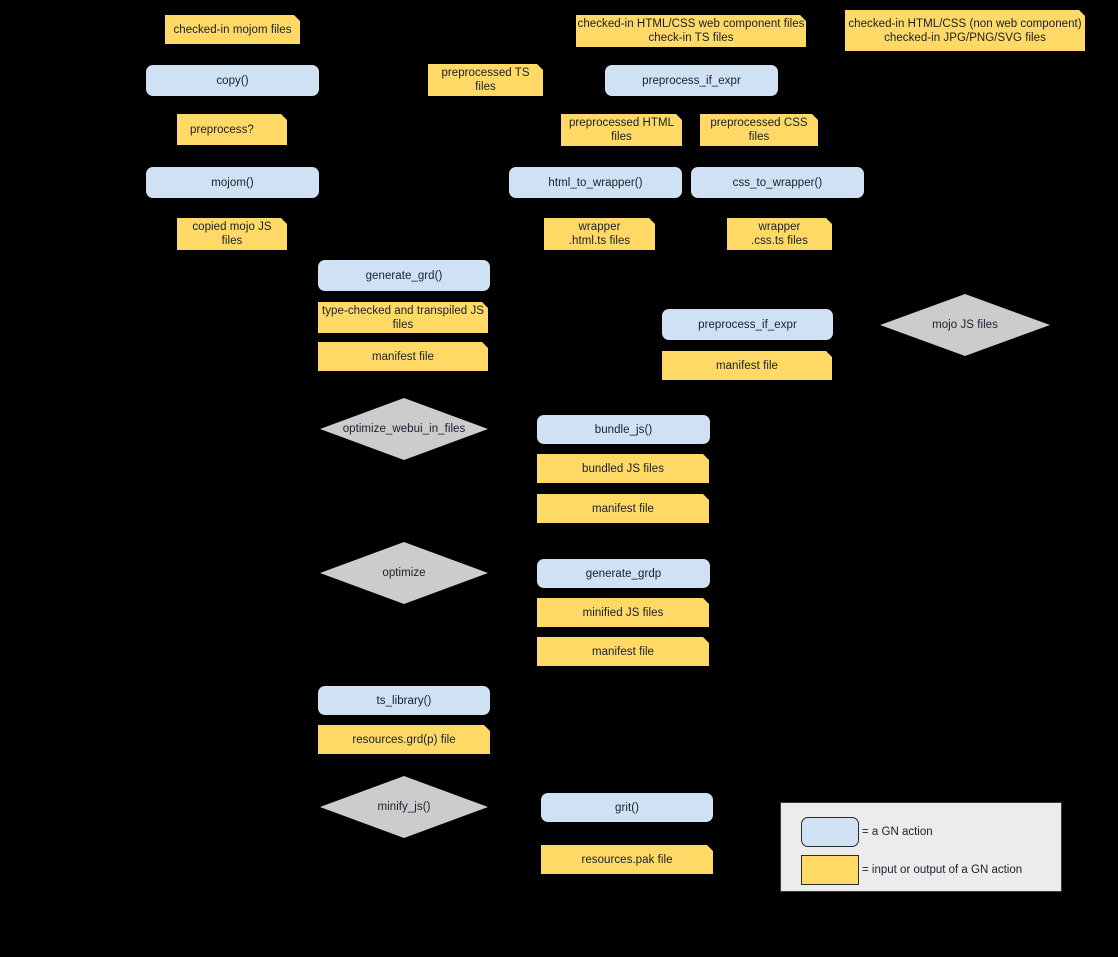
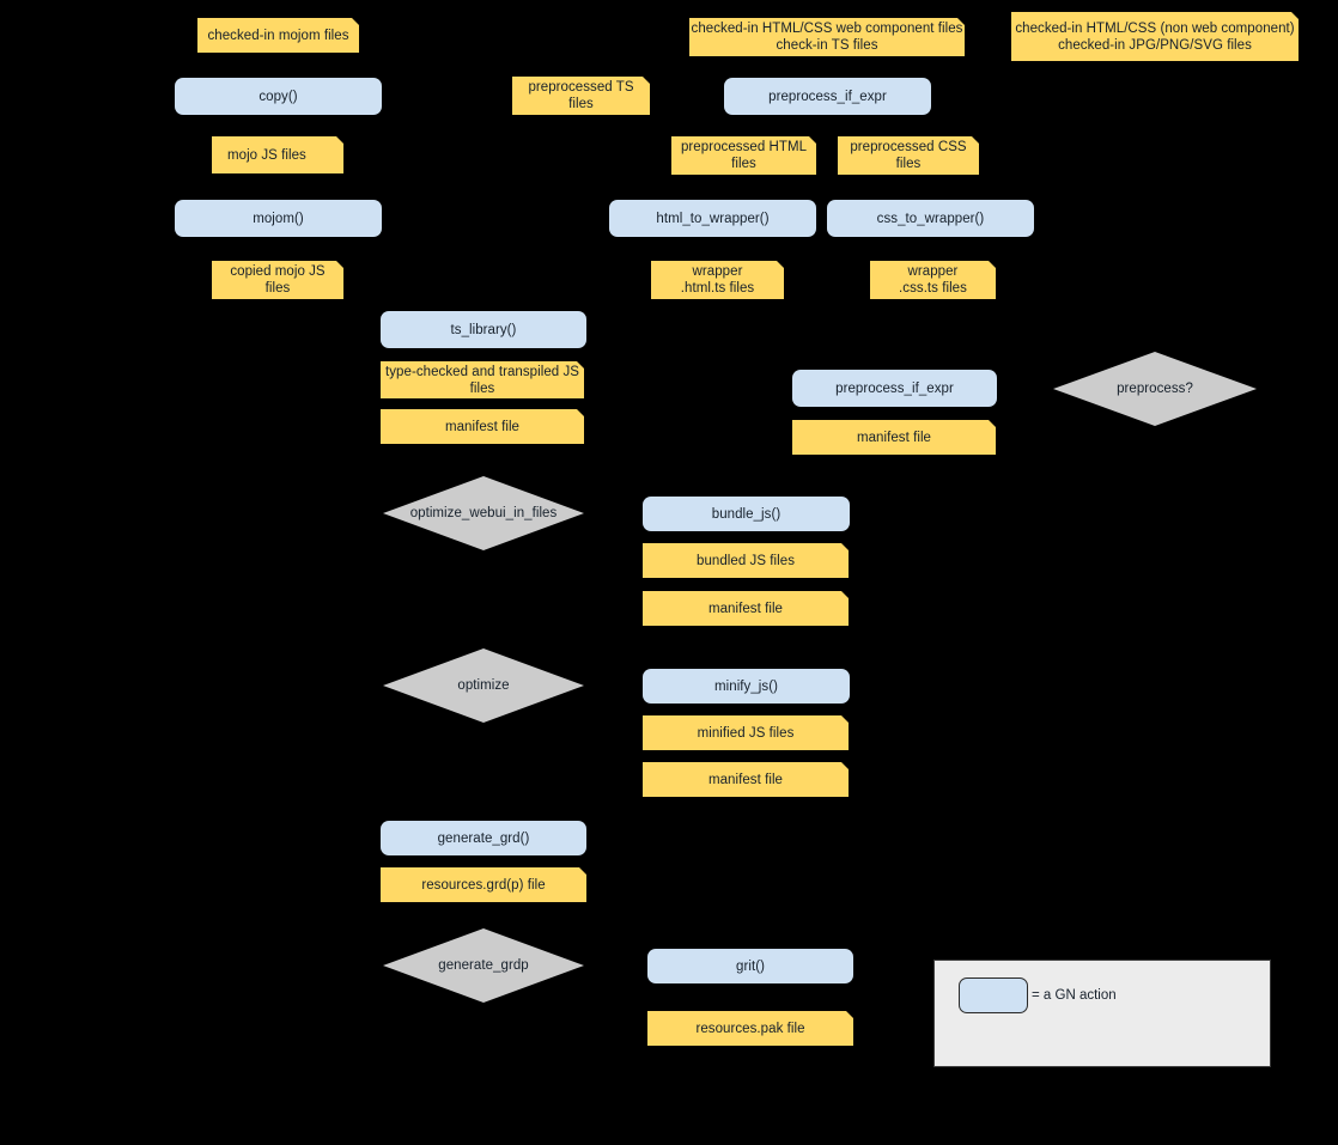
  checked-in mojom files
  checked-in HTML/CSS web component files
  check-in TS files
  checked-in HTML/CSS (non web component)
  checked-in JPG/PNG/SVG files
  copy()
  preprocessed TS
  files
  preprocess_if_expr
- preprocess?
+ mojo JS files
  preprocessed HTML
  files
  preprocessed CSS
  files
  mojom()
  html_to_wrapper()
  css_to_wrapper()
  copied mojo JS
  files
  wrapper
  .html.ts files
  wrapper
  .css.ts files
- generate_grd()
+ ts_library()
  type-checked and transpiled JS
  files
  manifest file
  preprocess_if_expr
  manifest file
- mojo JS files
+ preprocess?
  optimize_webui_in_files
  bundle_js()
  bundled JS files
  manifest file
  optimize
- generate_grdp
+ minify_js()
  minified JS files
  manifest file
- ts_library()
+ generate_grd()
  resources.grd(p) file
- minify_js()
+ generate_grdp
  grit()
  resources.pak file
  = a GN action
- = input or output of a GN action
